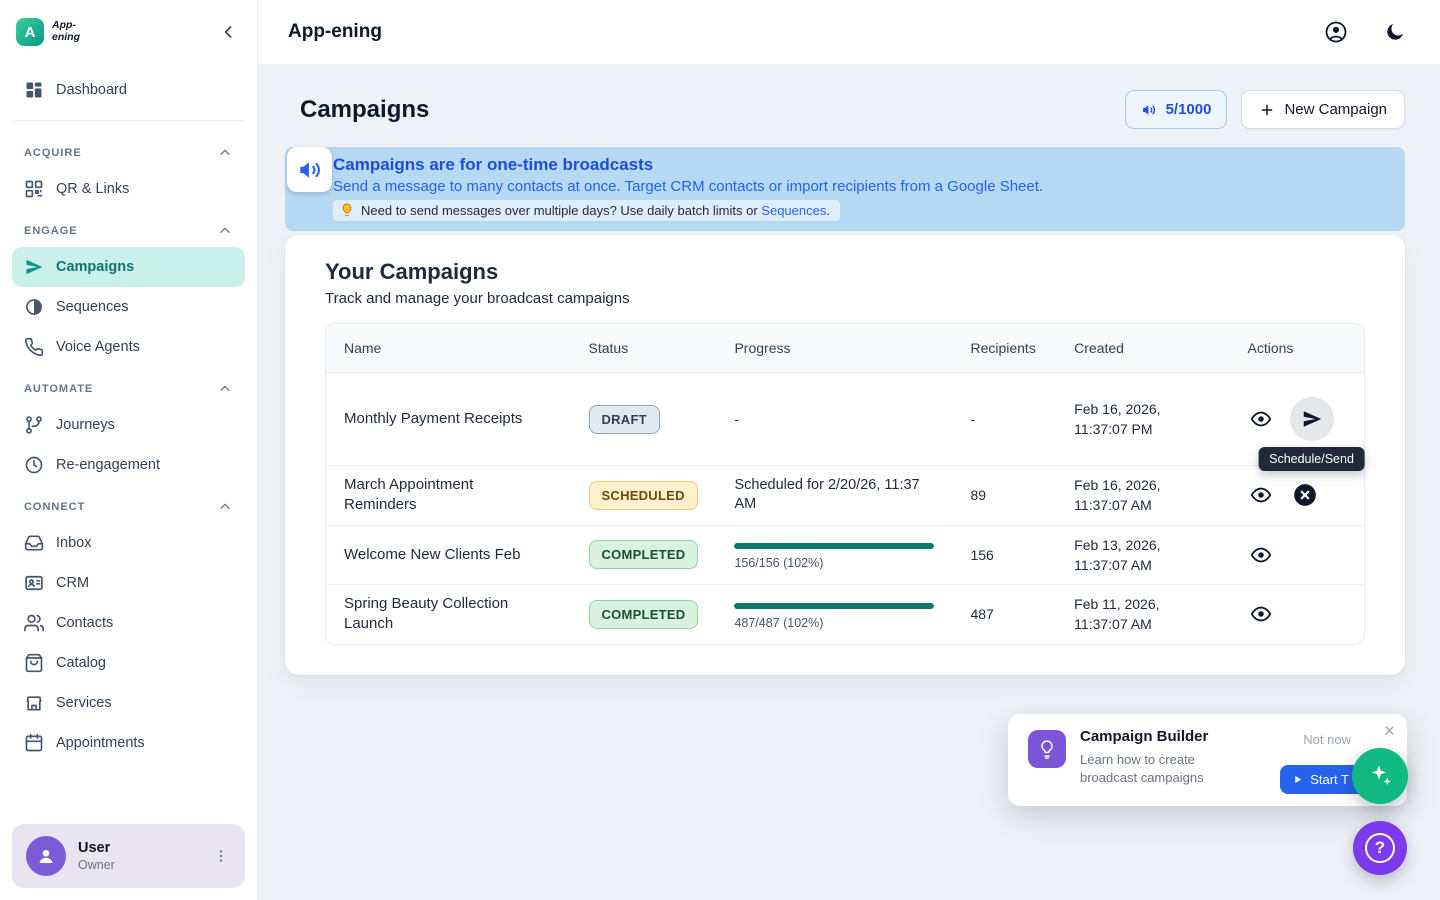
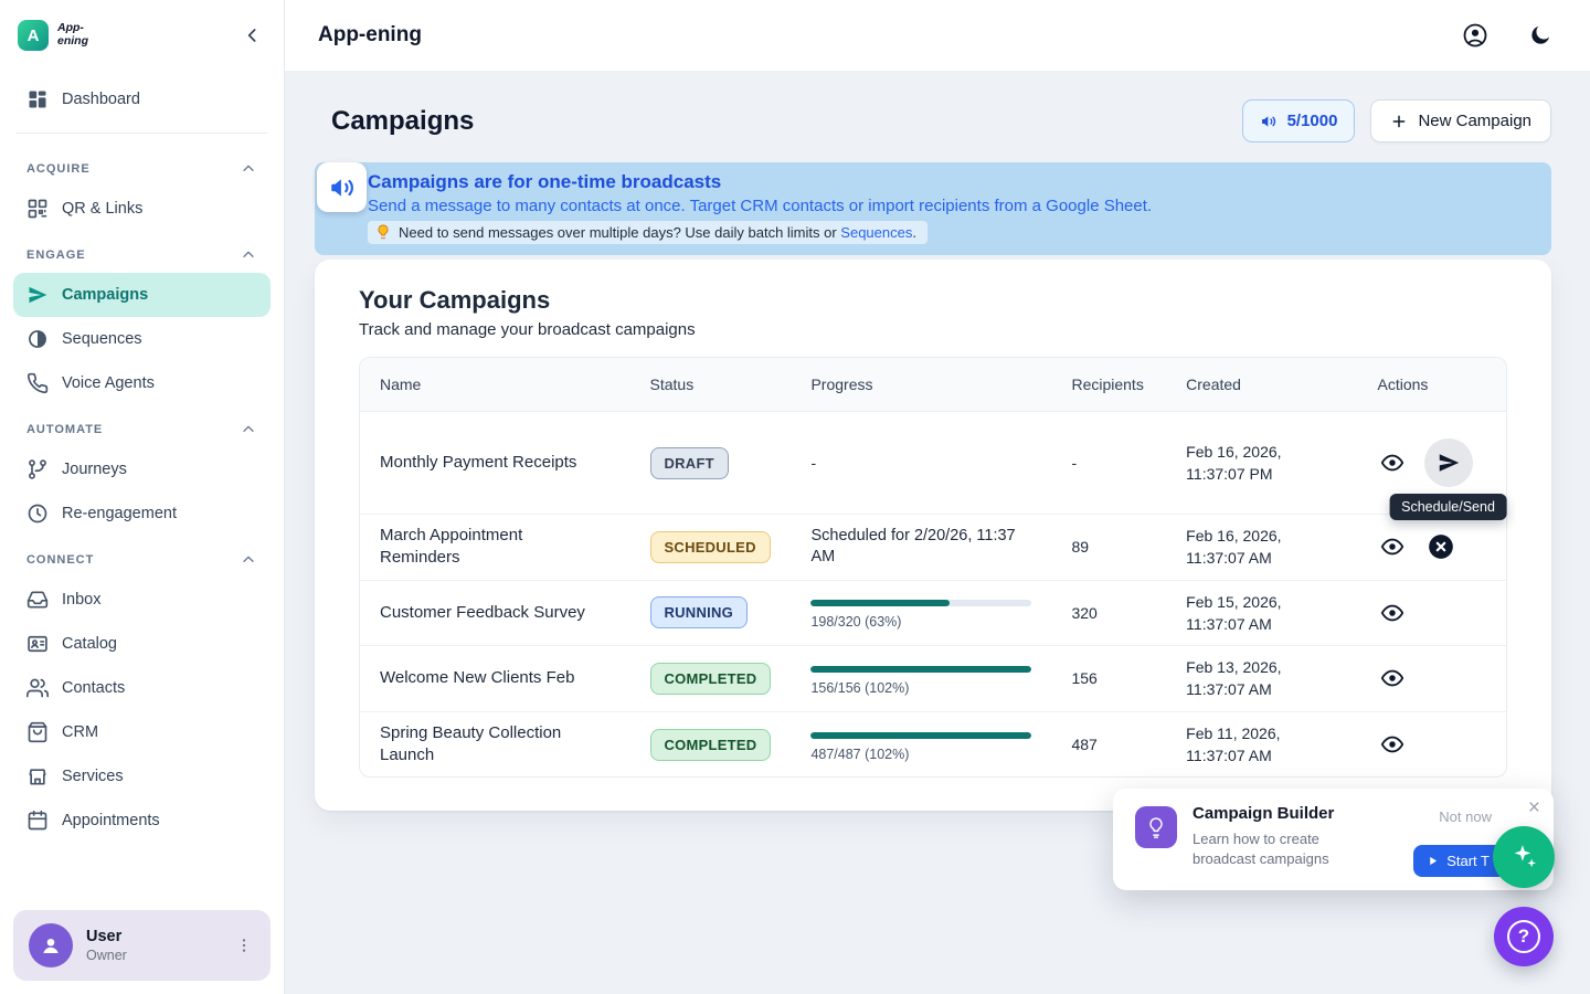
  A
  App-
  ening
  Dashboard
  ACQUIRE
  QR & Links
  ENGAGE
  Campaigns
  Sequences
  Voice Agents
  AUTOMATE
  Journeys
  Re-engagement
  CONNECT
  Inbox
- CRM
+ Catalog
  Contacts
- Catalog
+ CRM
  Services
  Appointments
  User
  Owner
  App-ening
  Campaigns
  5/1000
  New Campaign
  Campaigns are for one-time broadcasts
  Send a message to many contacts at once. Target CRM contacts or import recipients from a Google Sheet.
  Need to send messages over multiple days? Use daily batch limits or Sequences.
  Your Campaigns
  Track and manage your broadcast campaigns
  Name	Status	Progress	Recipients	Created	Actions
  Monthly Payment Receipts	DRAFT	-	-	Feb 16, 2026, 11:37:07 PM	Schedule/Send
  March Appointment Reminders	SCHEDULED	Scheduled for 2/20/26, 11:37 AM	89	Feb 16, 2026, 11:37:07 AM
+ Customer Feedback Survey	RUNNING	198/320 (63%)	320	Feb 15, 2026, 11:37:07 AM
  Welcome New Clients Feb	COMPLETED	156/156 (102%)	156	Feb 13, 2026, 11:37:07 AM
  Spring Beauty Collection Launch	COMPLETED	487/487 (102%)	487	Feb 11, 2026, 11:37:07 AM
  Campaign Builder
  Learn how to create broadcast campaigns
  Not now
  ×
  Start T
  ?
